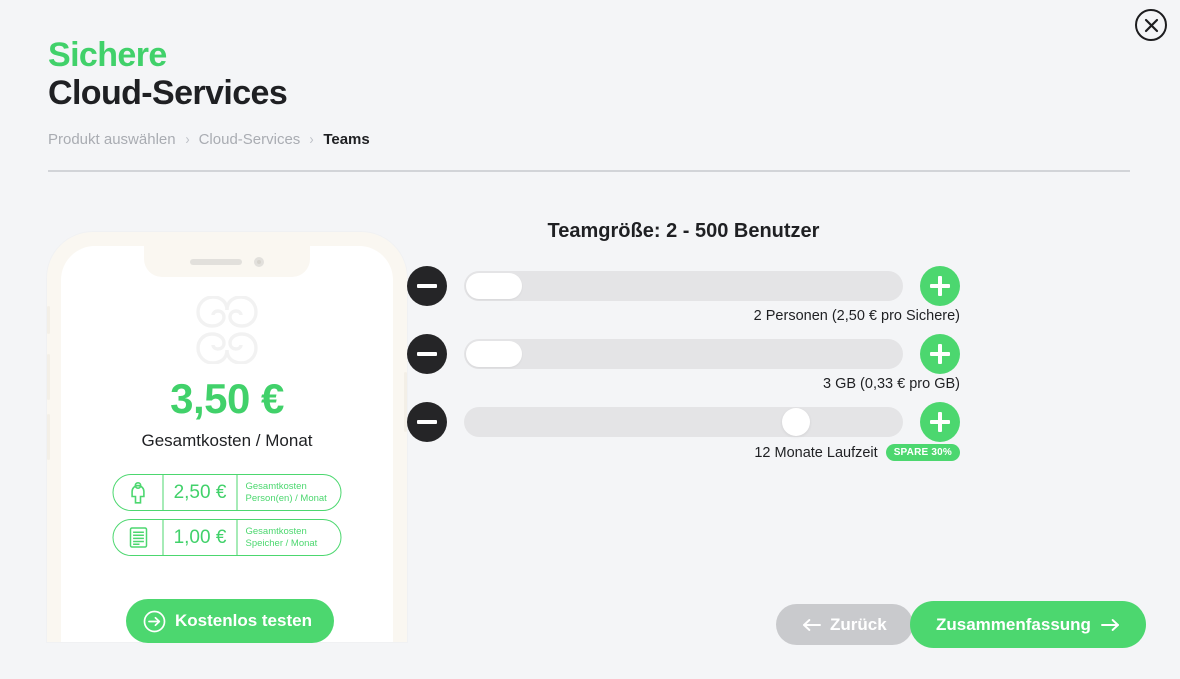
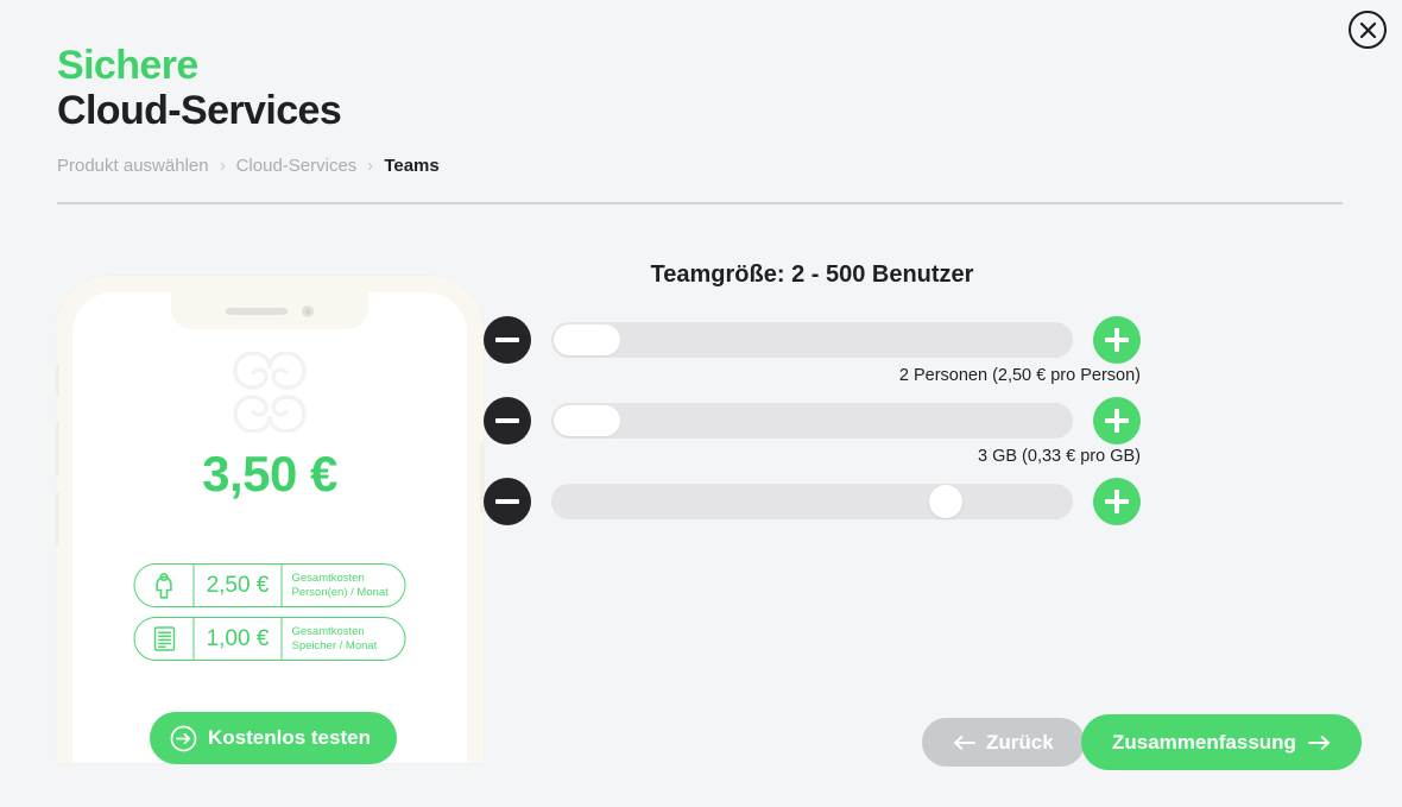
  Sichere
  Cloud-Services
  Produkt auswählen
  ›
  Cloud-Services
  ›
  Teams
  3,50 €
- Gesamtkosten / Monat
  2,50 €
  Gesamtkosten
  Person(en) / Monat
  1,00 €
  Gesamtkosten
  Speicher / Monat
  Kostenlos testen
  Teamgröße: 2 - 500 Benutzer
- 2 Personen (2,50 € pro Sichere)
+ 2 Personen (2,50 € pro Person)
  3 GB (0,33 € pro GB)
- 12 Monate Laufzeit
- SPARE 30%
  Zurück
  Zusammenfassung
